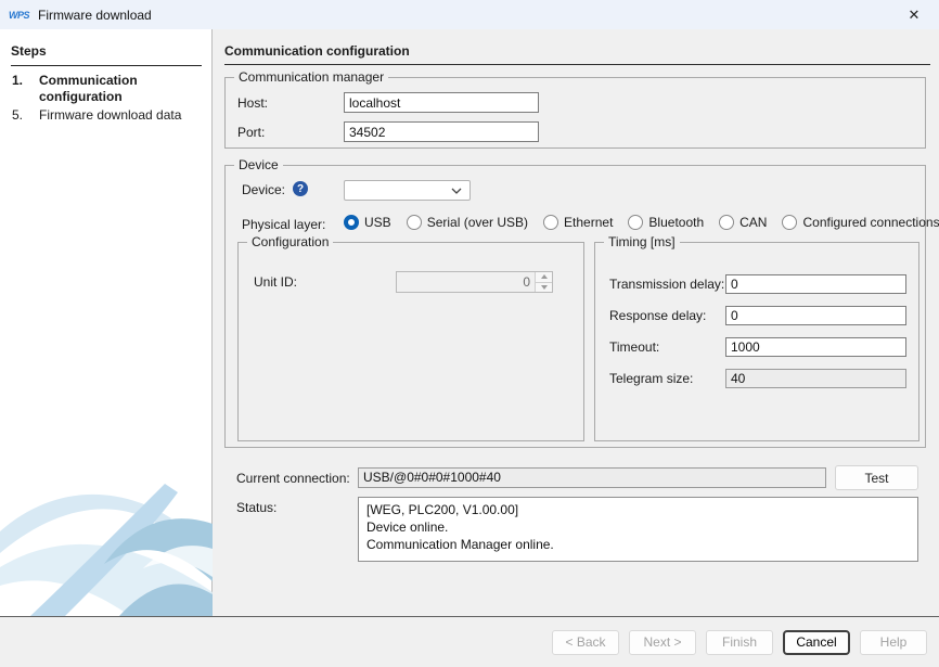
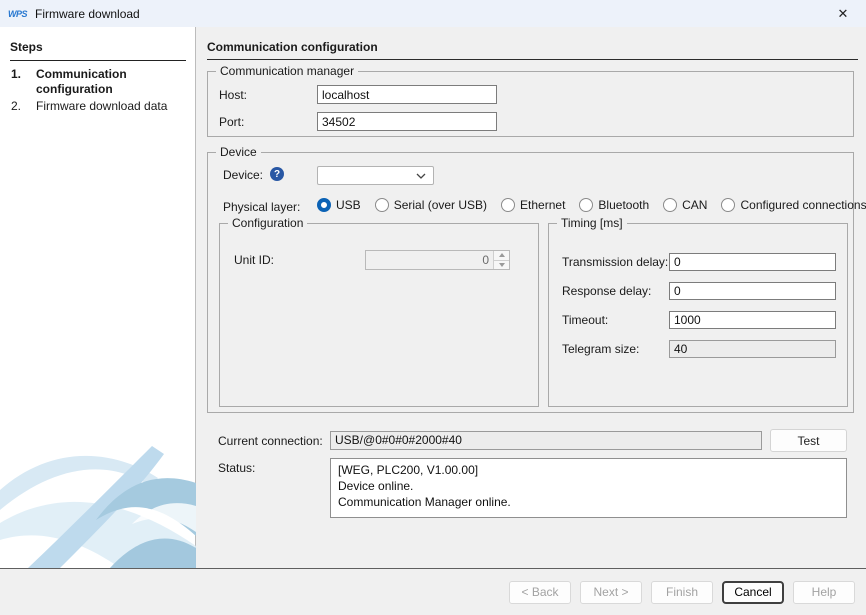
  WPS
  Firmware download
  ✕
  Steps
  1.
  Communication configuration
- 5.
+ 2.
  Firmware download data
  Communication configuration
  Communication manager
  Host:
  localhost
  Port:
  34502
  Device
  Device:
  ?
  Physical layer:
  USB
  Serial (over USB)
  Ethernet
  Bluetooth
  CAN
  Configured connections
  Configuration
  Unit ID:
  0
  Timing [ms]
  Transmission delay:
  0
  Response delay:
  0
  Timeout:
  1000
  Telegram size:
  40
  Current connection:
- USB/@0#0#0#1000#40
+ USB/@0#0#0#2000#40
  Test
  Status:
  [WEG, PLC200, V1.00.00]
  Device online.
  Communication Manager online.
  < Back
  Next >
  Finish
  Cancel
  Help
